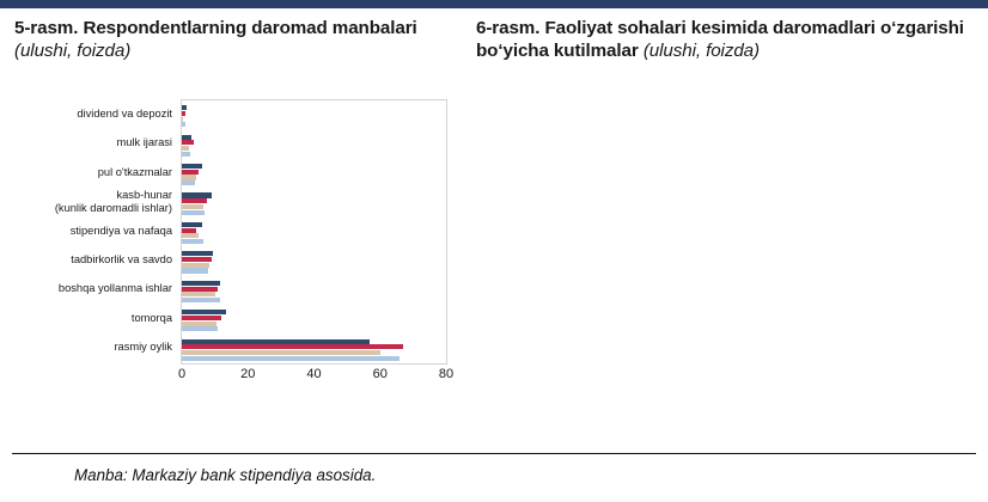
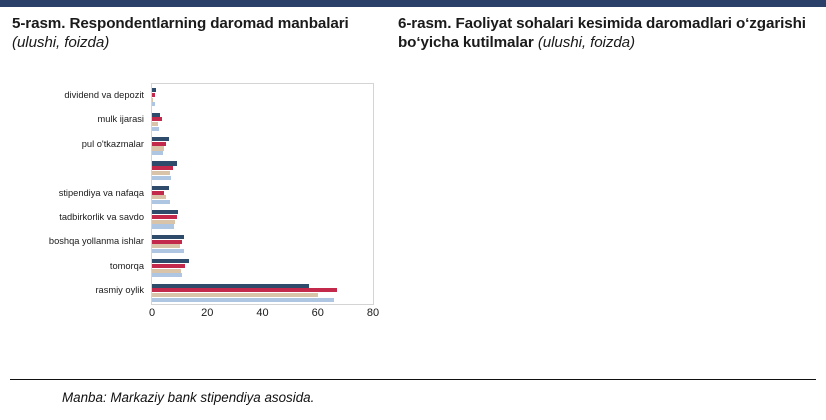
  5-rasm. Respondentlarning daromad manbalari (ulushi, foizda)
  dividend va depozit
  mulk ijarasi
  pul o'tkazmalar
- kasb-hunar
- (kunlik daromadli ishlar)
  stipendiya va nafaqa
  tadbirkorlik va savdo
  boshqa yollanma ishlar
  tomorqa
  rasmiy oylik
  0
  20
  40
  60
  80
  6-rasm. Faoliyat sohalari kesimida daromadlari o‘zgarishi bo‘yicha kutilmalar (ulushi, foizda)
  Manba: Markaziy bank stipendiya asosida.
